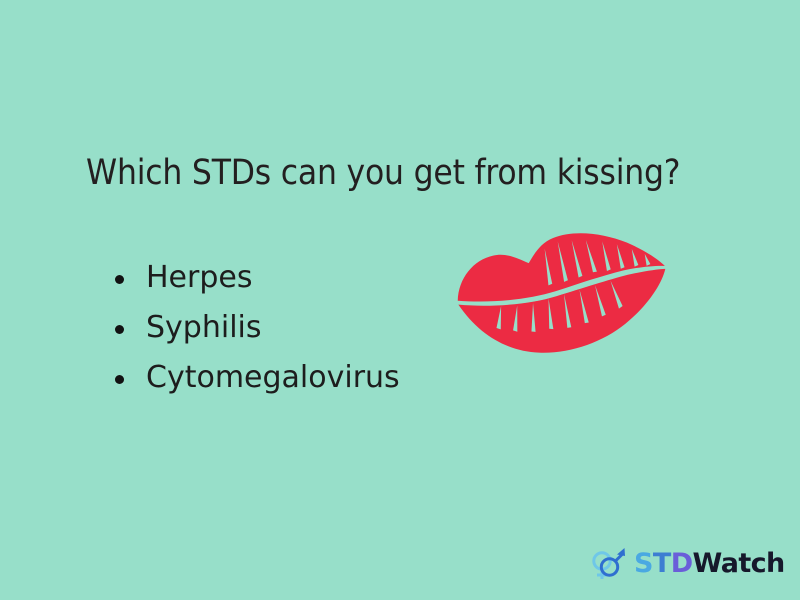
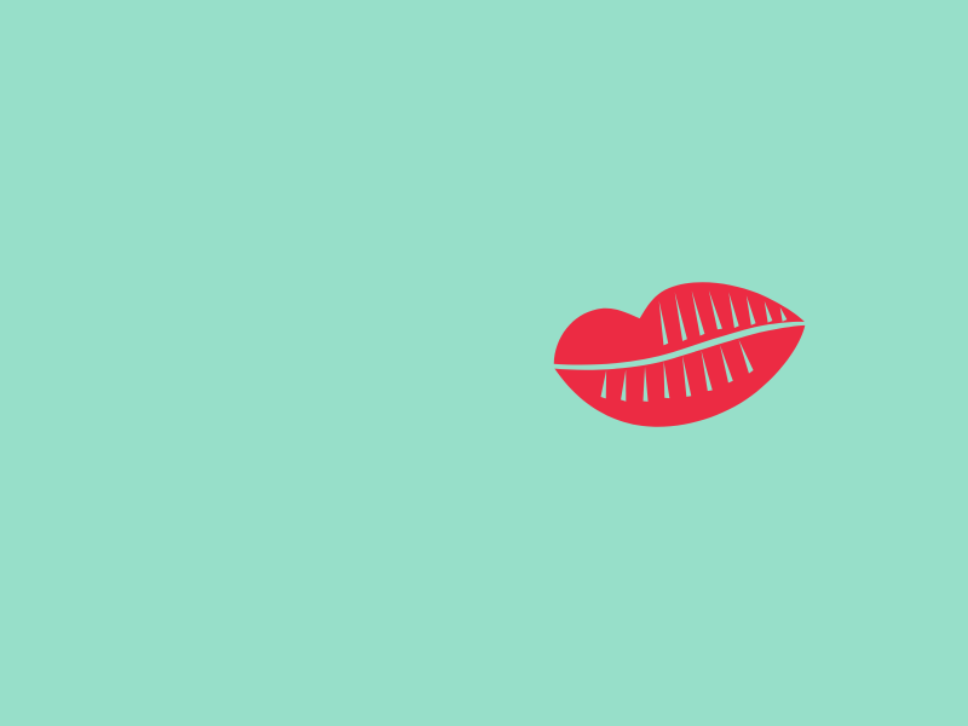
- Which STDs can you get from kissing?
- Herpes
- Syphilis
- Cytomegalovirus
- S
- T
- D
- Watch
